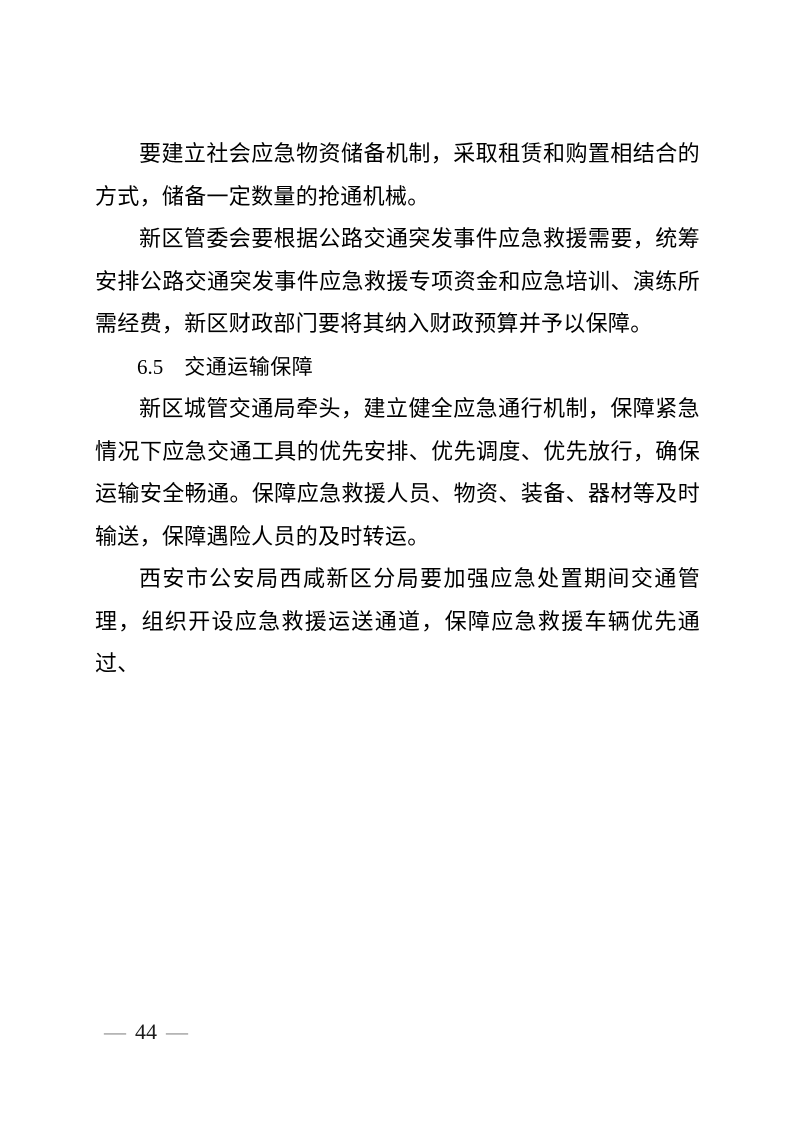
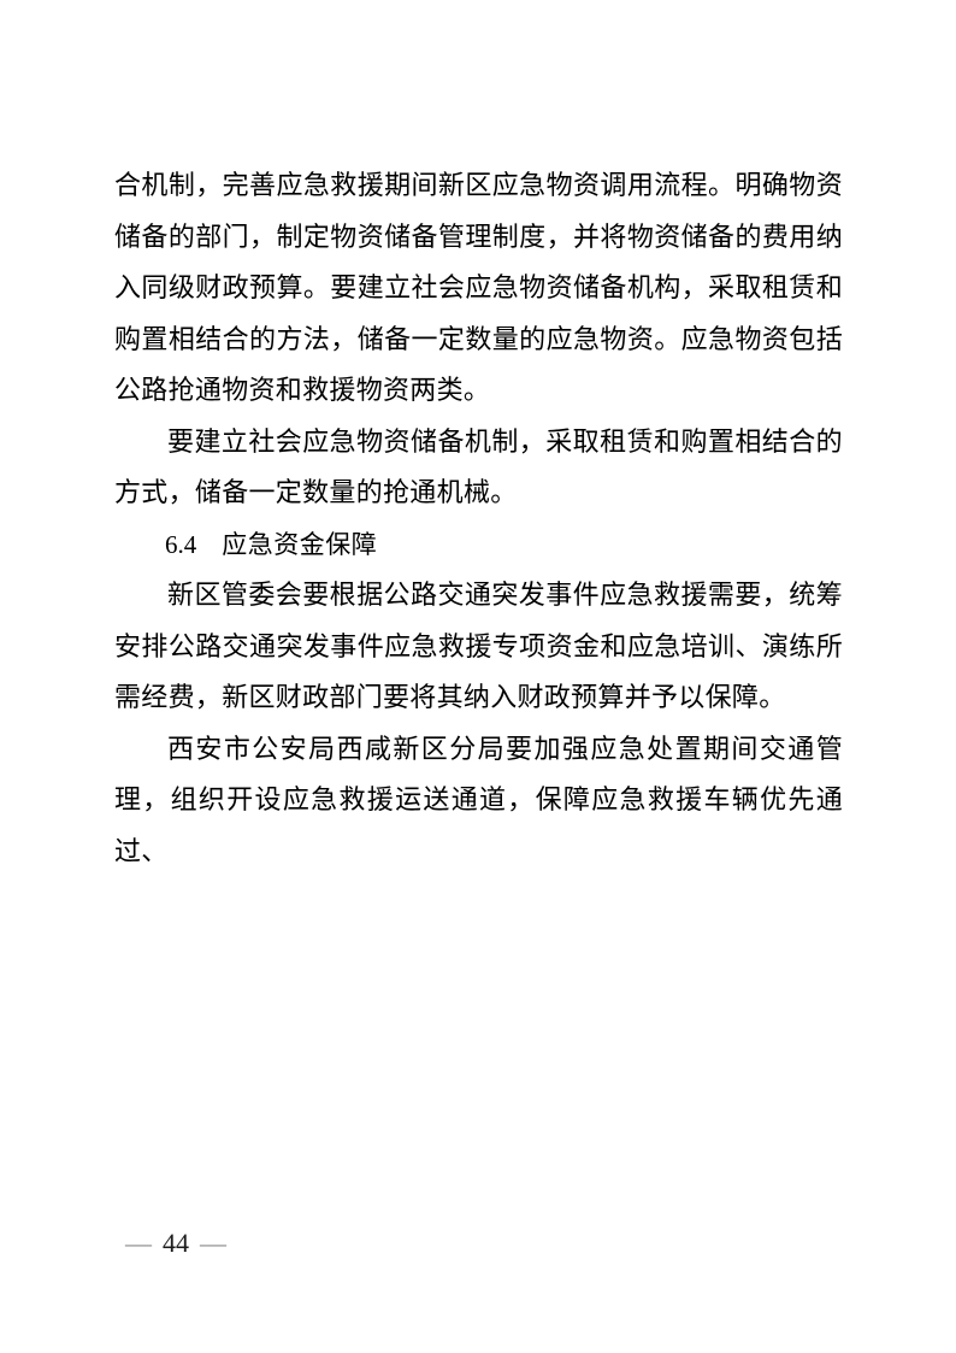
+ 合机制，完善应急救援期间新区应急物资调用流程。明确物资储备的部门，制定物资储备管理制度，并将物资储备的费用纳入同级财政预算。要建立社会应急物资储备机构，采取租赁和购置相结合的方法，储备一定数量的应急物资。应急物资包括公路抢通物资和救援物资两类。
  要建立社会应急物资储备机制，采取租赁和购置相结合的方式，储备一定数量的抢通机械。
+ 6.4 应急资金保障
  新区管委会要根据公路交通突发事件应急救援需要，统筹安排公路交通突发事件应急救援专项资金和应急培训、演练所需经费，新区财政部门要将其纳入财政预算并予以保障。
- 6.5 交通运输保障
- 新区城管交通局牵头，建立健全应急通行机制，保障紧急情况下应急交通工具的优先安排、优先调度、优先放行，确保运输安全畅通。保障应急救援人员、物资、装备、器材等及时输送，保障遇险人员的及时转运。
  西安市公安局西咸新区分局要加强应急处置期间交通管理，组织开设应急救援运送通道，保障应急救援车辆优先通过、
  — 44 —
